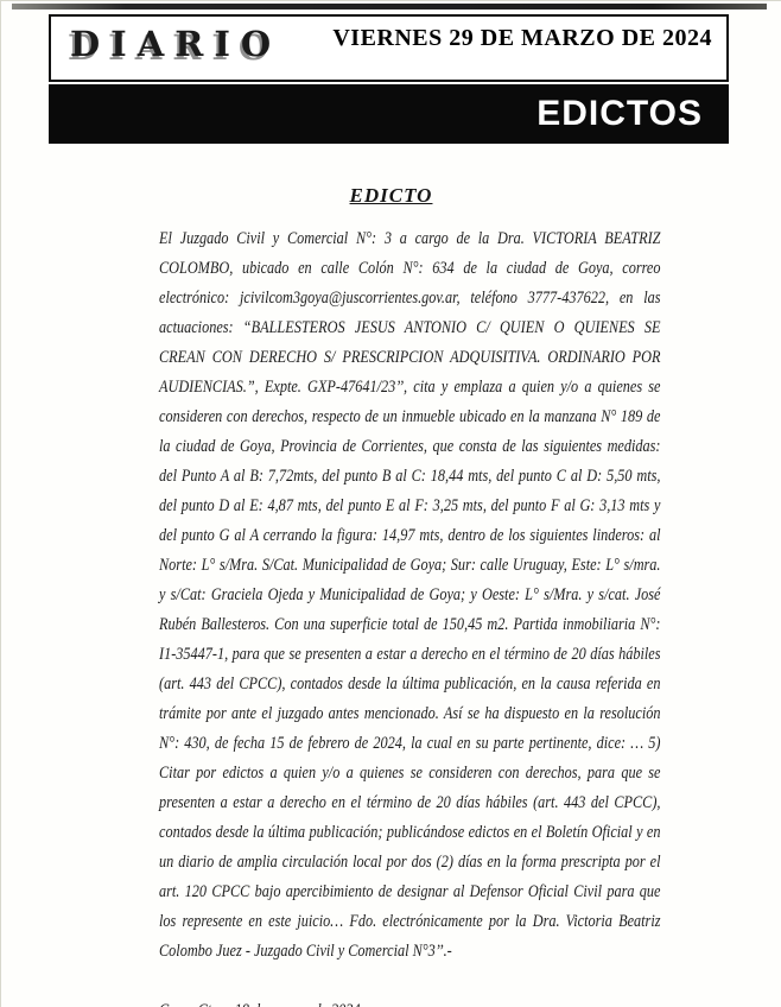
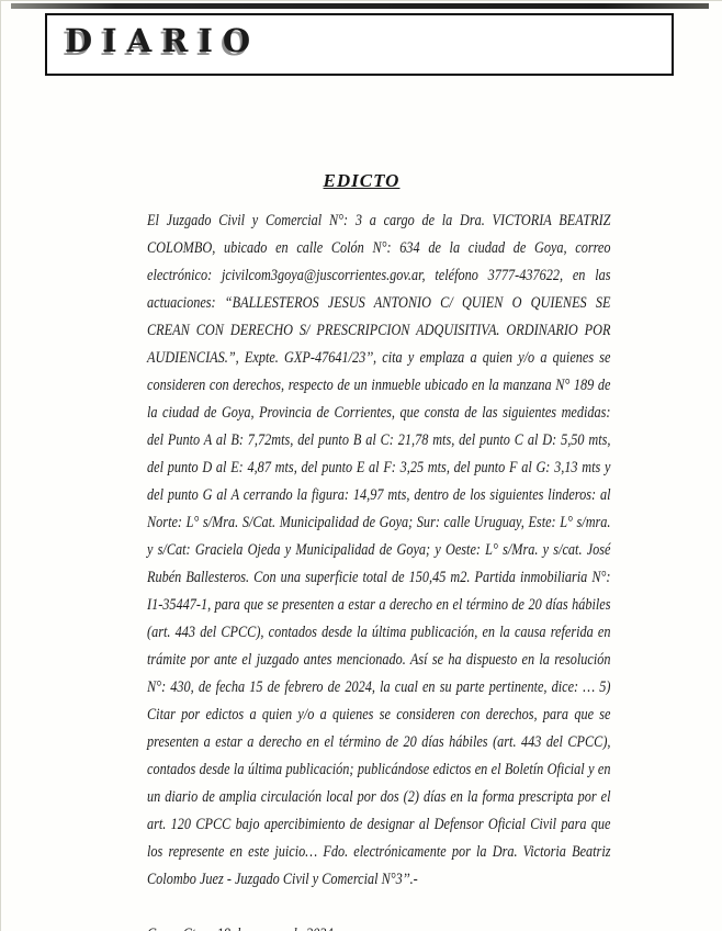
  DIARIO
- VIERNES 29 DE MARZO DE 2024
- EDICTOS
  EDICTO
- El Juzgado Civil y Comercial N°: 3 a cargo de la Dra. VICTORIA BEATRIZ COLOMBO, ubicado en calle Colón N°: 634 de la ciudad de Goya, correo electrónico: jcivilcom3goya@juscorrientes.gov.ar, teléfono 3777-437622, en las actuaciones: “BALLESTEROS JESUS ANTONIO C/ QUIEN O QUIENES SE CREAN CON DERECHO S/ PRESCRIPCION ADQUISITIVA. ORDINARIO POR AUDIENCIAS.”, Expte. GXP-47641/23’’, cita y emplaza a quien y/o a quienes se consideren con derechos, respecto de un inmueble ubicado en la manzana N° 189 de la ciudad de Goya, Provincia de Corrientes, que consta de las siguientes medidas: del Punto A al B: 7,72mts, del punto B al C: 18,44 mts, del punto C al D: 5,50 mts, del punto D al E: 4,87 mts, del punto E al F: 3,25 mts, del punto F al G: 3,13 mts y del punto G al A cerrando la figura: 14,97 mts, dentro de los siguientes linderos: al Norte: L° s/Mra. S/Cat. Municipalidad de Goya; Sur: calle Uruguay, Este: L° s/mra. y s/Cat: Graciela Ojeda y Municipalidad de Goya; y Oeste: L° s/Mra. y s/cat. José Rubén Ballesteros. Con una superficie total de 150,45 m2. Partida inmobiliaria N°: I1-35447-1, para que se presenten a estar a derecho en el término de 20 días hábiles (art. 443 del CPCC), contados desde la última publicación, en la causa referida en trámite por ante el juzgado antes mencionado. Así se ha dispuesto en la resolución N°: 430, de fecha 15 de febrero de 2024, la cual en su parte pertinente, dice: … 5) Citar por edictos a quien y/o a quienes se consideren con derechos, para que se presenten a estar a derecho en el término de 20 días hábiles (art. 443 del CPCC), contados desde la última publicación; publicándose edictos en el Boletín Oficial y en un diario de amplia circulación local por dos (2) días en la forma prescripta por el art. 120 CPCC bajo apercibimiento de designar al Defensor Oficial Civil para que los represente en este juicio… Fdo. electrónicamente por la Dra. Victoria Beatriz Colombo Juez - Juzgado Civil y Comercial N°3’’.-
+ El Juzgado Civil y Comercial N°: 3 a cargo de la Dra. VICTORIA BEATRIZ COLOMBO, ubicado en calle Colón N°: 634 de la ciudad de Goya, correo electrónico: jcivilcom3goya@juscorrientes.gov.ar, teléfono 3777-437622, en las actuaciones: “BALLESTEROS JESUS ANTONIO C/ QUIEN O QUIENES SE CREAN CON DERECHO S/ PRESCRIPCION ADQUISITIVA. ORDINARIO POR AUDIENCIAS.”, Expte. GXP-47641/23’’, cita y emplaza a quien y/o a quienes se consideren con derechos, respecto de un inmueble ubicado en la manzana N° 189 de la ciudad de Goya, Provincia de Corrientes, que consta de las siguientes medidas: del Punto A al B: 7,72mts, del punto B al C: 21,78 mts, del punto C al D: 5,50 mts, del punto D al E: 4,87 mts, del punto E al F: 3,25 mts, del punto F al G: 3,13 mts y del punto G al A cerrando la figura: 14,97 mts, dentro de los siguientes linderos: al Norte: L° s/Mra. S/Cat. Municipalidad de Goya; Sur: calle Uruguay, Este: L° s/mra. y s/Cat: Graciela Ojeda y Municipalidad de Goya; y Oeste: L° s/Mra. y s/cat. José Rubén Ballesteros. Con una superficie total de 150,45 m2. Partida inmobiliaria N°: I1-35447-1, para que se presenten a estar a derecho en el término de 20 días hábiles (art. 443 del CPCC), contados desde la última publicación, en la causa referida en trámite por ante el juzgado antes mencionado. Así se ha dispuesto en la resolución N°: 430, de fecha 15 de febrero de 2024, la cual en su parte pertinente, dice: … 5) Citar por edictos a quien y/o a quienes se consideren con derechos, para que se presenten a estar a derecho en el término de 20 días hábiles (art. 443 del CPCC), contados desde la última publicación; publicándose edictos en el Boletín Oficial y en un diario de amplia circulación local por dos (2) días en la forma prescripta por el art. 120 CPCC bajo apercibimiento de designar al Defensor Oficial Civil para que los represente en este juicio… Fdo. electrónicamente por la Dra. Victoria Beatriz Colombo Juez - Juzgado Civil y Comercial N°3’’.-
